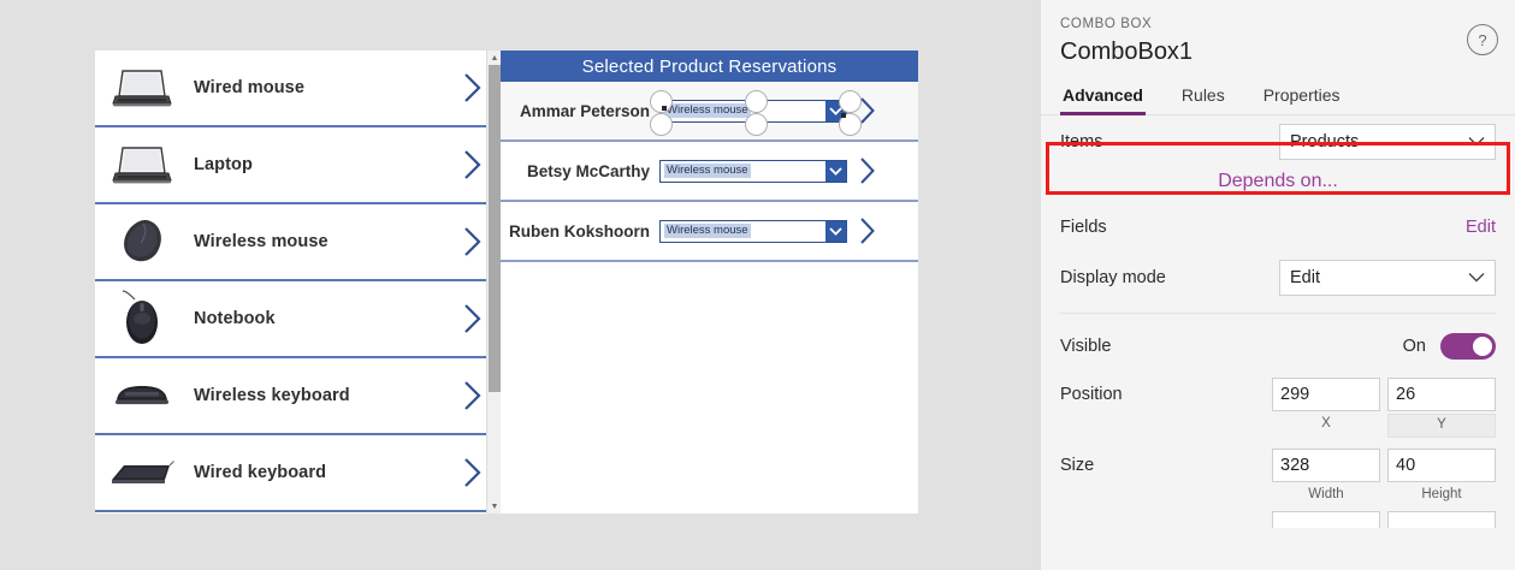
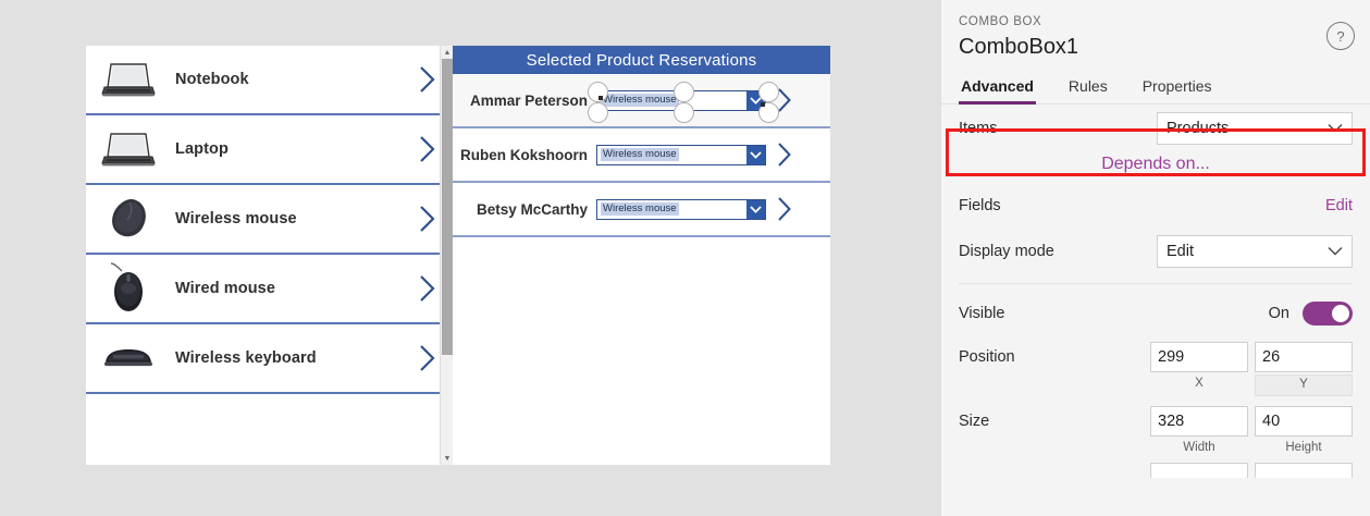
- Wired mouse
+ Notebook
  Laptop
  Wireless mouse
- Notebook
+ Wired mouse
  Wireless keyboard
- Wired keyboard
  Selected Product Reservations
  Ammar Peterson
  Wireless mouse
- Betsy McCarthy
+ Ruben Kokshoorn
  Wireless mouse
- Ruben Kokshoorn
+ Betsy McCarthy
  Wireless mouse
  COMBO BOX
  ComboBox1
  ?
  Advanced
  Rules
  Properties
  Items
  Products
  Depends on...
  Fields
  Edit
  Display mode
  Edit
  Visible
  On
  Position
  299
  26
  X
  Y
  Size
  328
  40
  Width
  Height
